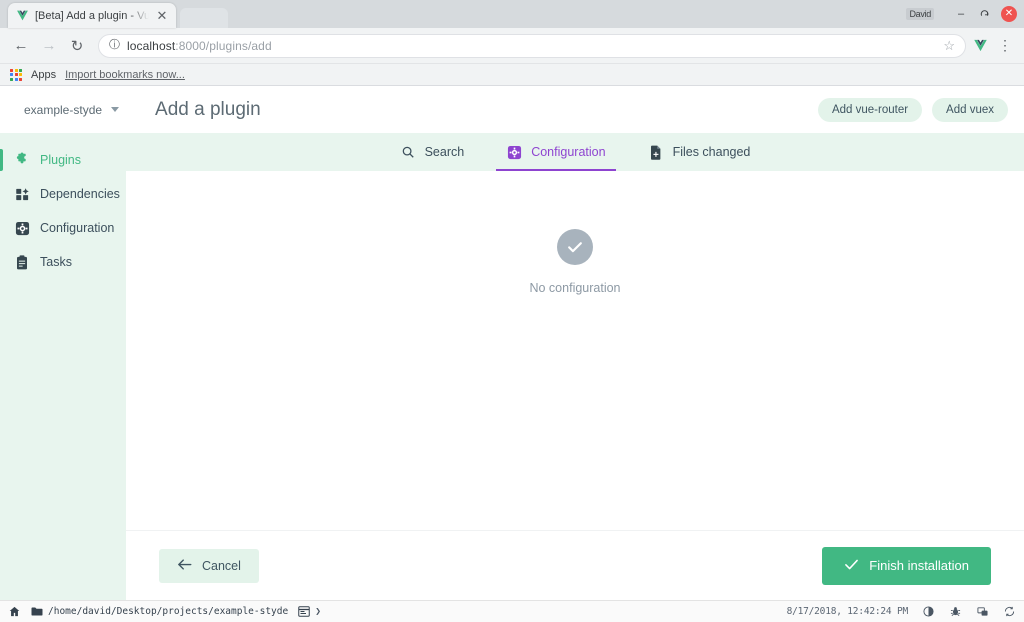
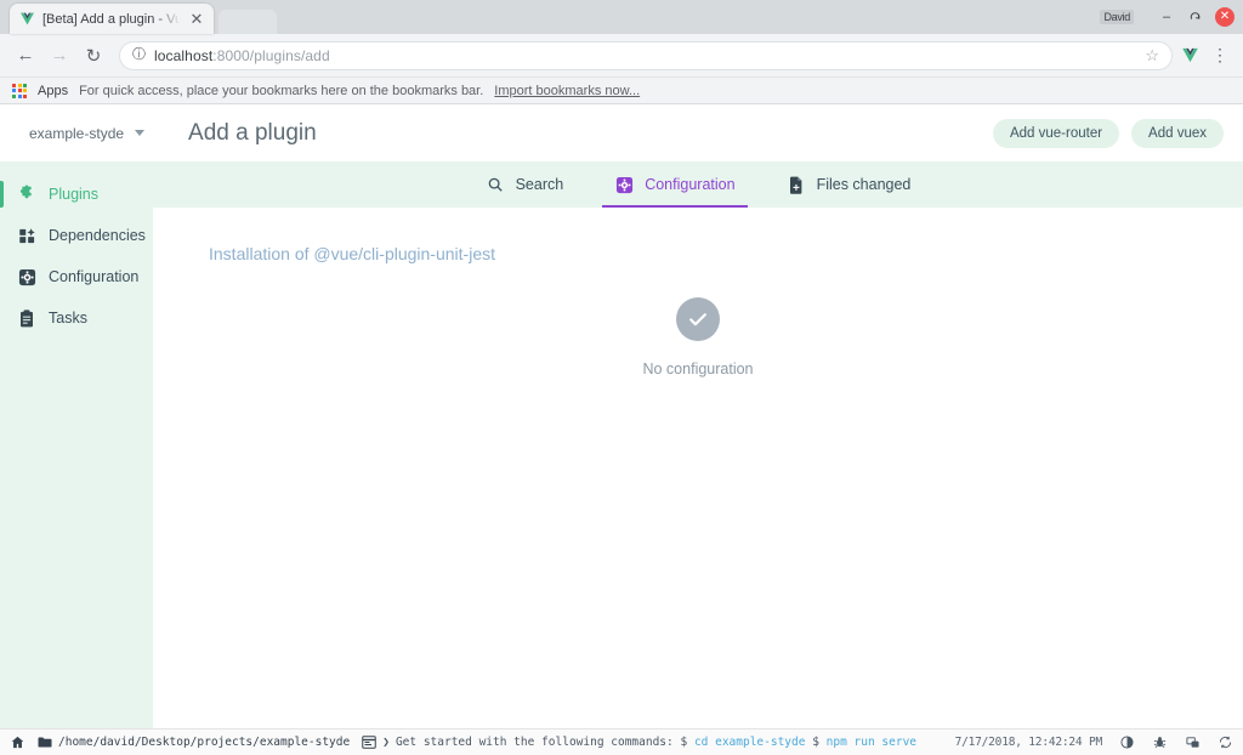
  [Beta] Add a plugin - Vu
  ✕
  David
  –
  ✕
  ←
  →
  ↻
  ⓘ
  localhost:8000/plugins/add
  ☆
  ⋮
  Apps
+ For quick access, place your bookmarks here on the bookmarks bar.
  Import bookmarks now...
  example-styde
  Add a plugin
  Add vue-router
  Add vuex
  Plugins
  Dependencies
  Configuration
  Tasks
  Search
  Configuration
  Files changed
+ Installation of @vue/cli-plugin-unit-jest
  No configuration
- Cancel
- Finish installation
  /home/david/Desktop/projects/example-styde
  ❯
+ Get started with the following commands: $ cd example-styde $ npm run serve
- 8/17/2018, 12:42:24 PM
+ 7/17/2018, 12:42:24 PM
